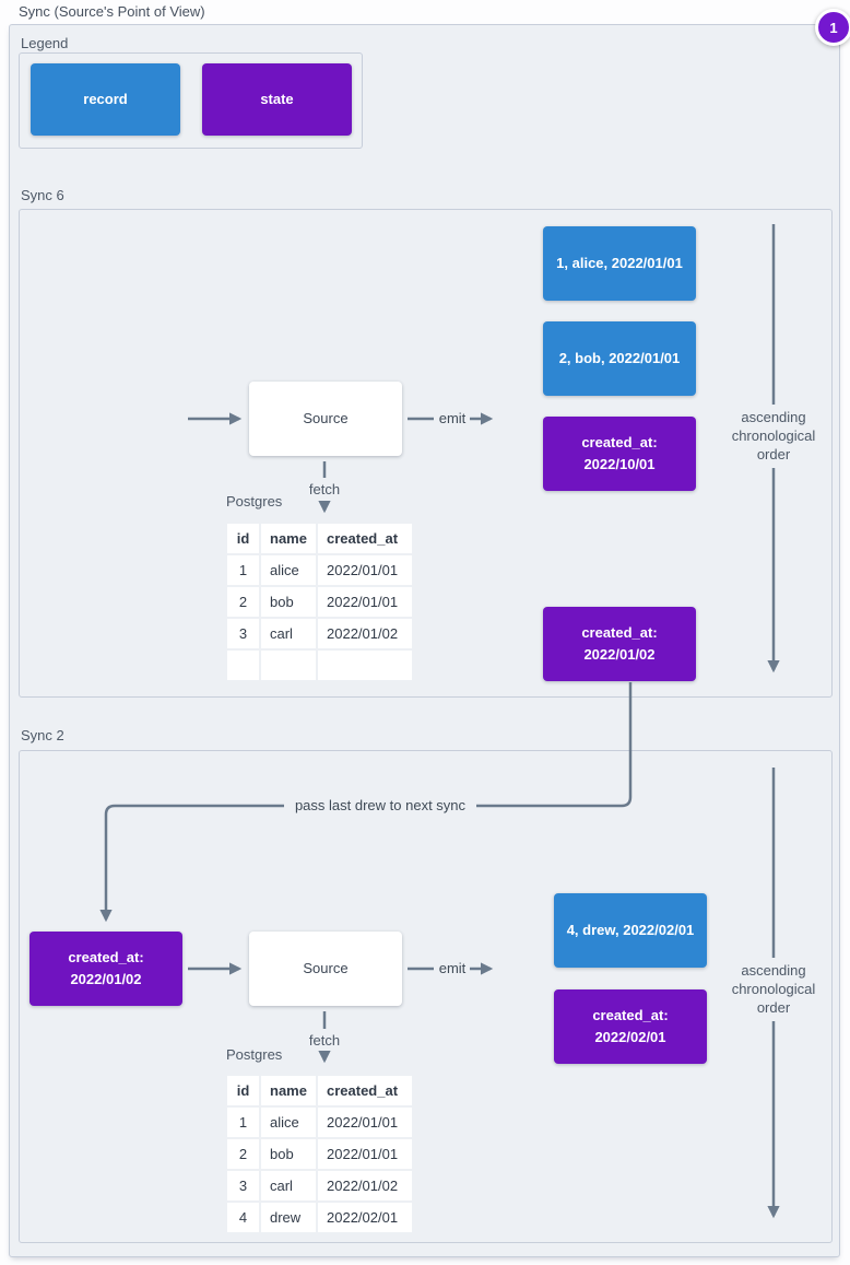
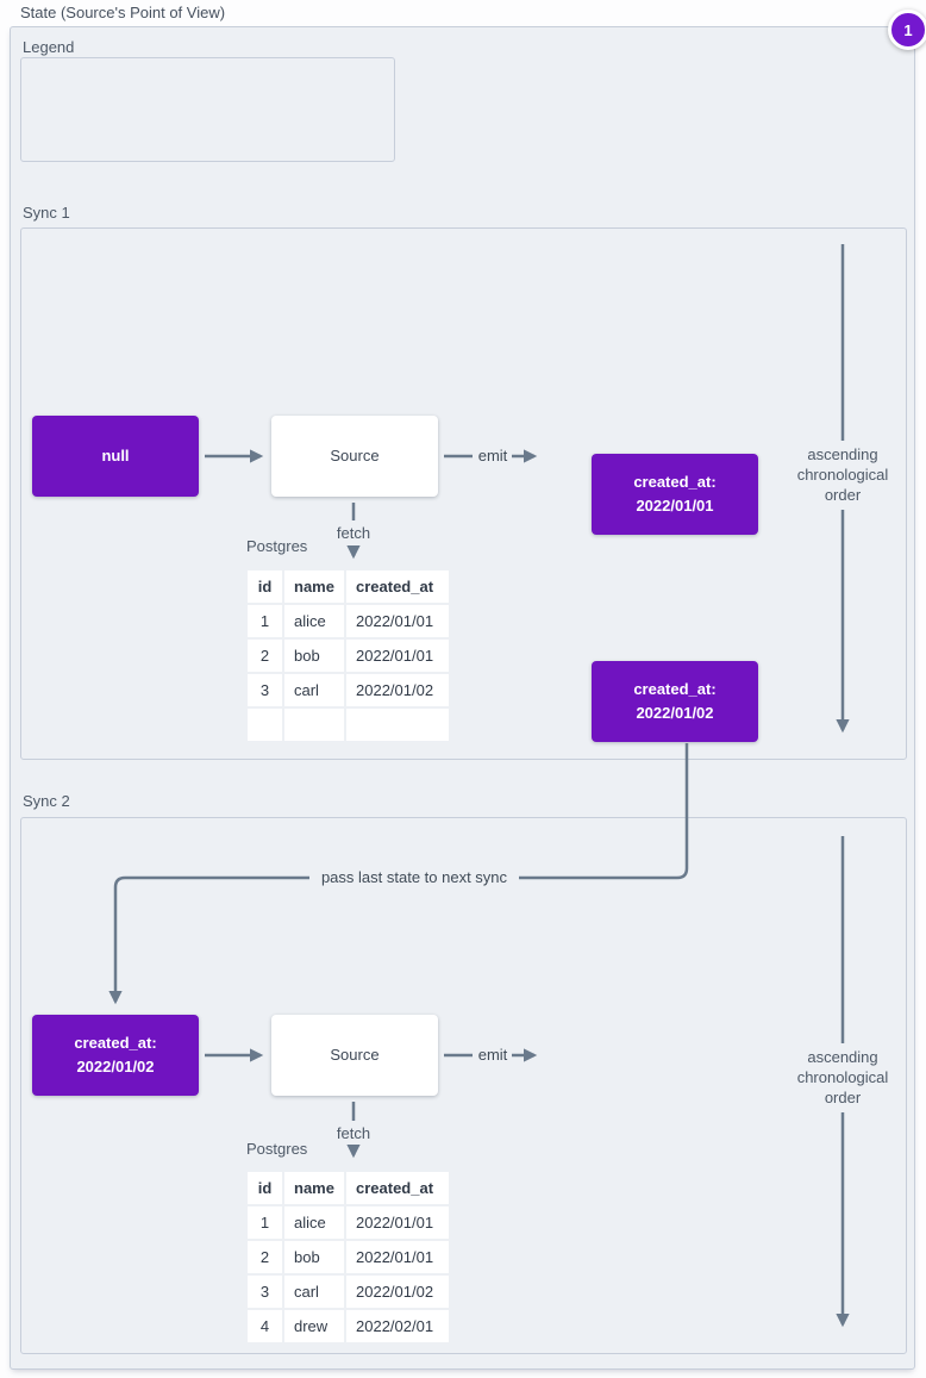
- Sync (Source's Point of View)
+ State (Source's Point of View)
  Legend
- record
- state
- Sync 6
+ Sync 1
+ null
  Source
  emit
  fetch
  Postgres
  ascending chronological order
- 1, alice, 2022/01/01
- 2, bob, 2022/01/01
- created_at: 2022/10/01
+ created_at: 2022/01/01
  created_at: 2022/01/02
  id
  name
  created_at
  1
  alice
  2022/01/01
  2
  bob
  2022/01/01
  3
  carl
  2022/01/02
- pass last drew to next sync
+ pass last state to next sync
  Sync 2
  created_at: 2022/01/02
  Source
  emit
  fetch
  Postgres
  ascending chronological order
- 4, drew, 2022/02/01
- created_at: 2022/02/01
  id
  name
  created_at
  1
  alice
  2022/01/01
  2
  bob
  2022/01/01
  3
  carl
  2022/01/02
  4
  drew
  2022/02/01
  1
